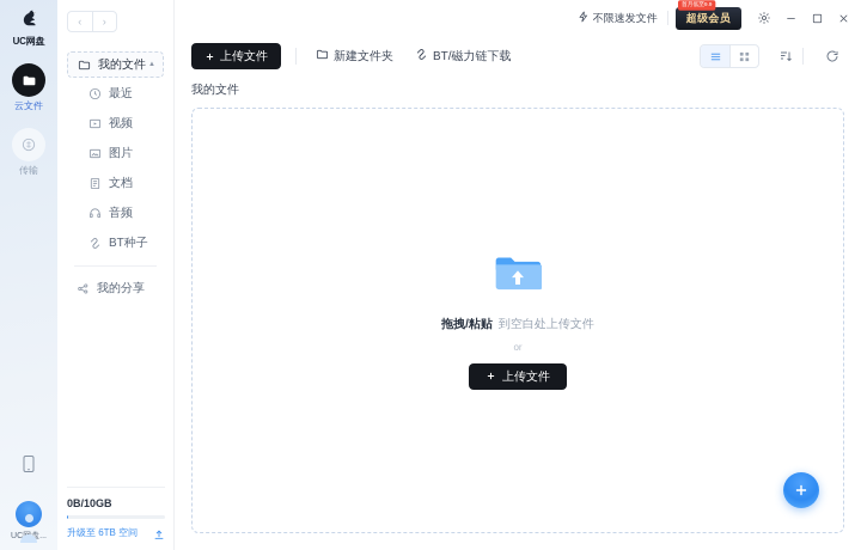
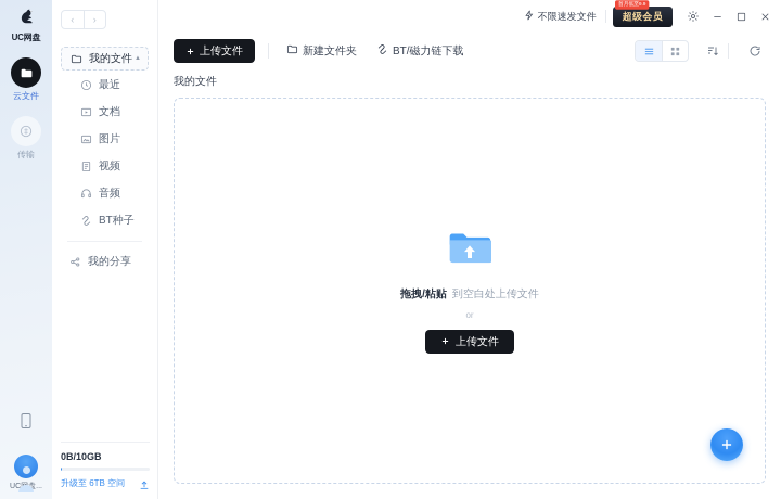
  UC网盘
  云文件
  传输
  ‹
  ›
  我的文件
  最近
- 视频
+ 文档
  图片
- 文档
+ 视频
  音频
  BT种子
  我的分享
  0B/10GB
  升级至 6TB 空间
  不限速发文件
  超级会员
  上传文件
  新建文件夹
  BT/磁力链下载
  我的文件
  拖拽/粘贴
  到空白处上传文件
  or
  上传文件
